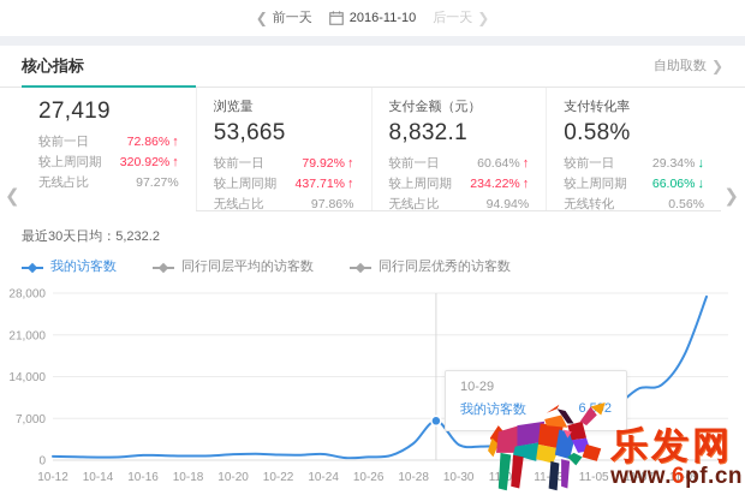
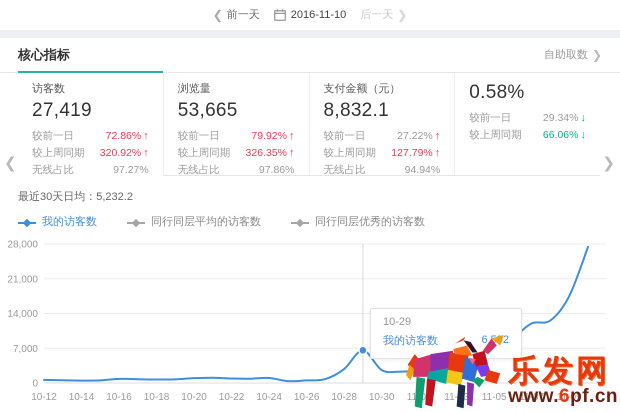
  ❮
  前一天
  2016-11-10
  后一天
  ❯
  核心指标
  自助取数
  ❯
+ 访客数
  27,419
  较前一日
  72.86%
  较上周同期
  320.92%
  无线占比
  97.27%
  浏览量
  53,665
  较前一日
  79.92%
  较上周同期
- 437.71%
+ 326.35%
  无线占比
  97.86%
  支付金额（元）
  8,832.1
  较前一日
- 60.64%
+ 27.22%
  较上周同期
- 234.22%
+ 127.79%
  无线占比
  94.94%
- 支付转化率
  0.58%
  较前一日
  29.34%
  较上周同期
  66.06%
- 无线转化
- 0.56%
  ❮
  ❯
  最近30天日均：5,232.2
  我的访客数
  同行同层平均的访客数
  同行同层优秀的访客数
  0
  7,000
  14,000
  21,000
  28,000
  10-12
  10-14
  10-16
  10-18
  10-20
  10-22
  10-24
  10-26
  10-28
  10-30
  11-3
  11-05
  11-07
  11-09
  10-29
  我的访客数
  乐发网
  www.6pf.cn
